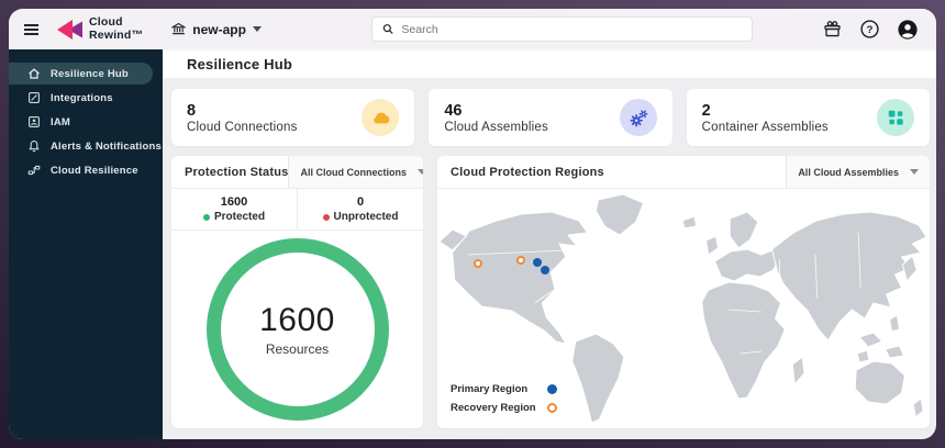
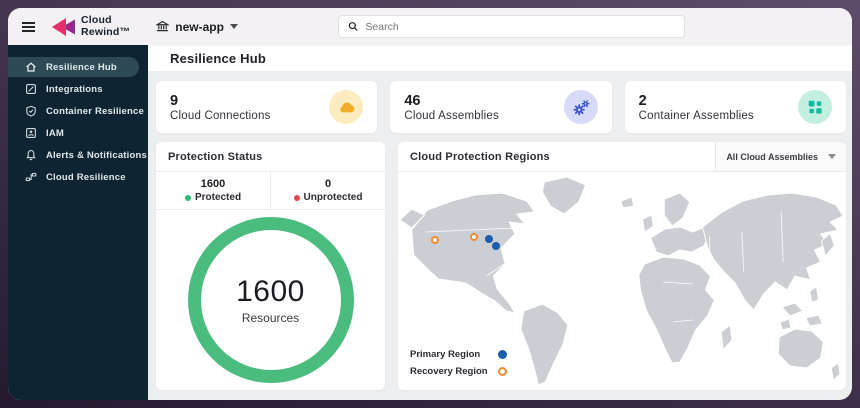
  Cloud
  Rewind™
  new-app
  Search
- ?
  Resilience Hub
  Integrations
+ Container Resilience
  IAM
  Alerts & Notifications
  Cloud Resilience
  Resilience Hub
- 8
+ 9
  Cloud Connections
  46
  Cloud Assemblies
  2
  Container Assemblies
  Protection Status
- All Cloud Connections
  1600
  Protected
  0
  Unprotected
  1600
  Resources
  Cloud Protection Regions
  All Cloud Assemblies
  Primary Region
  Recovery Region
